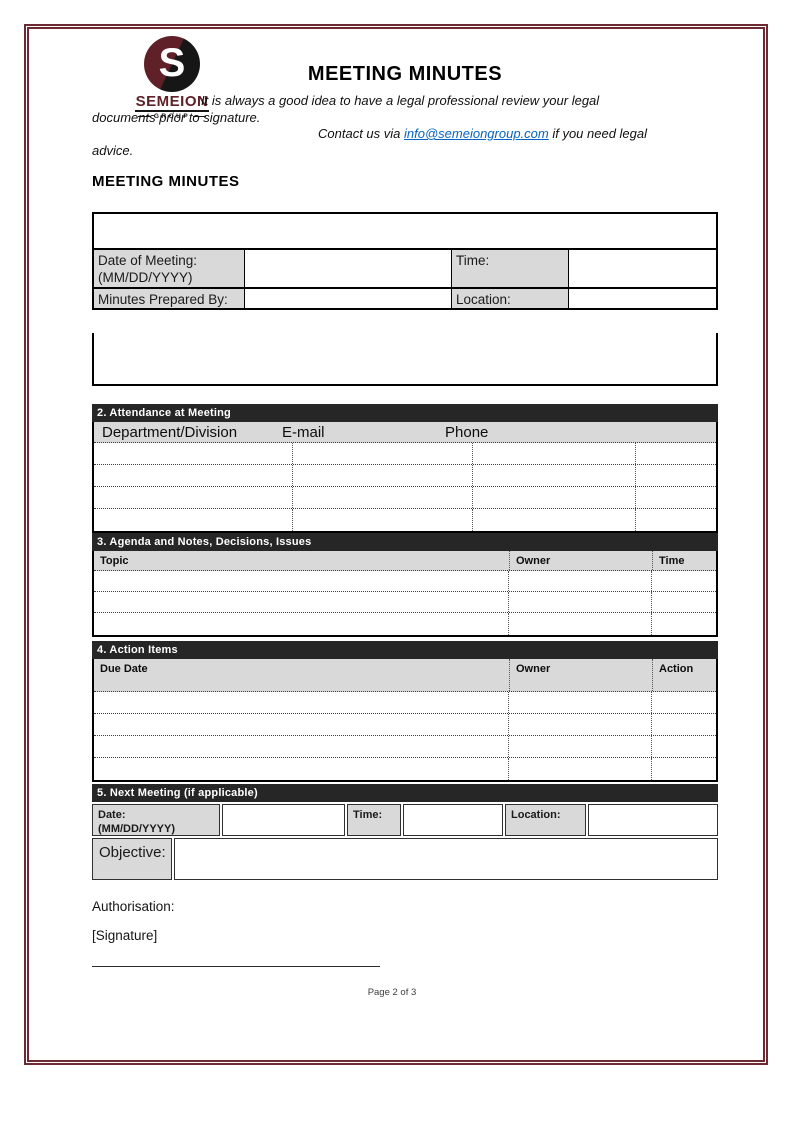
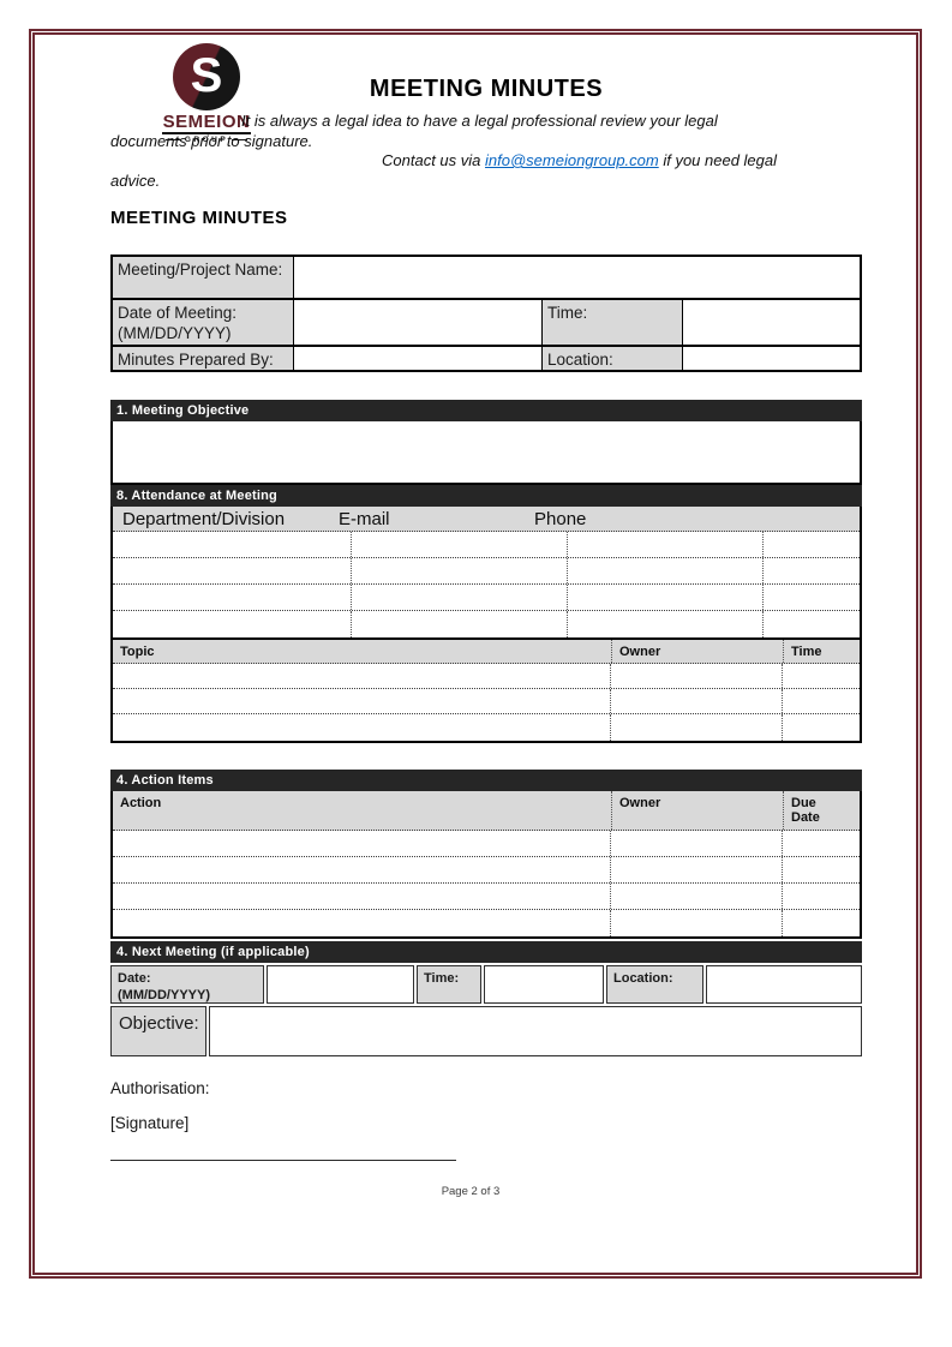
  S
  SEMEION
  MEETING MINUTES
- It is always a good idea to have a legal professional review your legal
+ It is always a legal idea to have a legal professional review your legal
  documents prior to signature.
  Contact us via info@semeiongroup.com if you need legal
  advice.
  MEETING MINUTES
+ Meeting/Project Name:
  Date of Meeting:
  (MM/DD/YYYY)
  Time:
  Minutes Prepared By:
  Location:
+ 1. Meeting Objective
- 2. Attendance at Meeting
+ 8. Attendance at Meeting
  Department/Division
  E-mail
  Phone
- 3. Agenda and Notes, Decisions, Issues
  Topic
  Owner
  Time
  4. Action Items
- Due Date
+ Action
  Owner
- Action
+ Due Date
- 5. Next Meeting (if applicable)
+ 4. Next Meeting (if applicable)
  Date:
  (MM/DD/YYYY)
  Time:
  Location:
  Objective:
  Authorisation:
  [Signature]
  Page 2 of 3
